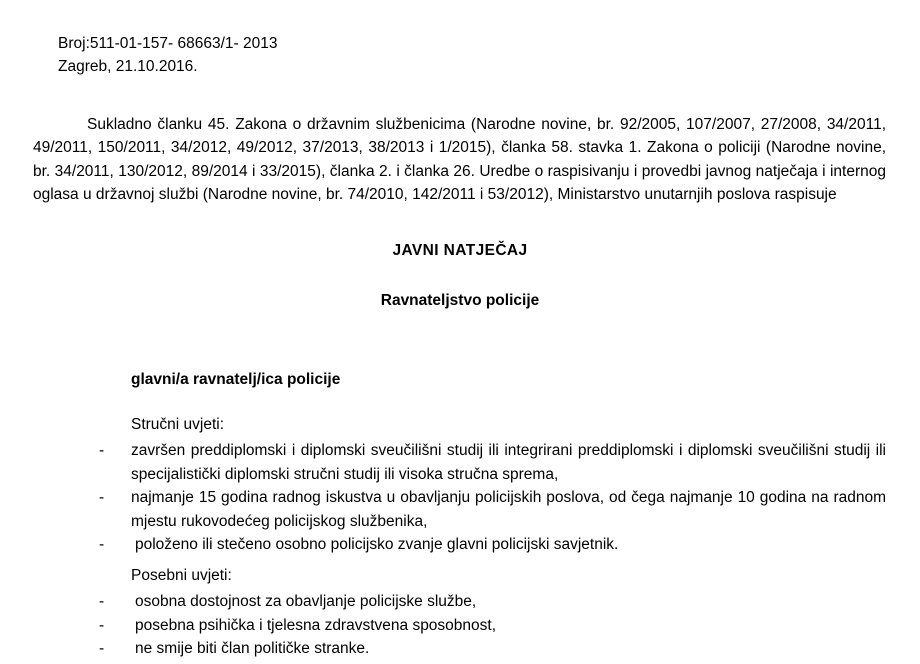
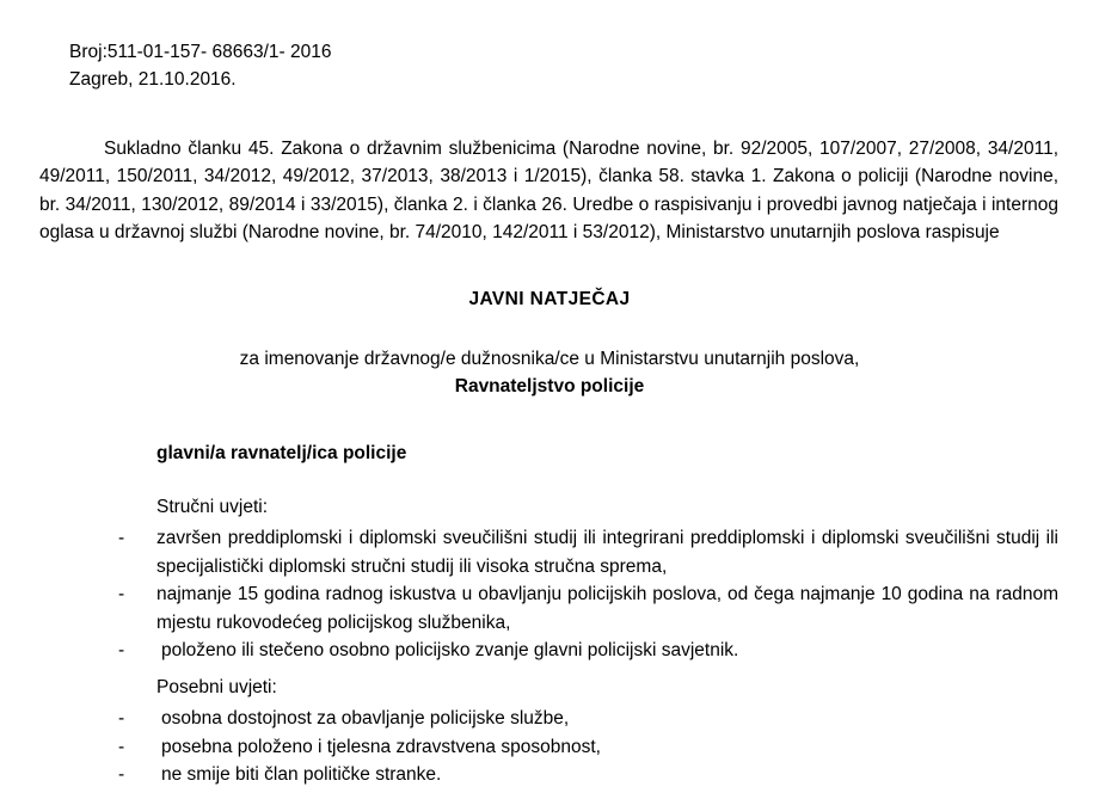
- Broj:511-01-157- 68663/1- 2013
+ Broj:511-01-157- 68663/1- 2016
  Zagreb, 21.10.2016.
  Sukladno članku 45. Zakona o državnim službenicima (Narodne novine, br. 92/2005, 107/2007, 27/2008, 34/2011, 49/2011, 150/2011, 34/2012, 49/2012, 37/2013, 38/2013 i 1/2015), članka 58. stavka 1. Zakona o policiji (Narodne novine, br. 34/2011, 130/2012, 89/2014 i 33/2015), članka 2. i članka 26. Uredbe o raspisivanju i provedbi javnog natječaja i internog oglasa u državnoj službi (Narodne novine, br. 74/2010, 142/2011 i 53/2012), Ministarstvo unutarnjih poslova raspisuje
  JAVNI NATJEČAJ
+ za imenovanje državnog/e dužnosnika/ce u Ministarstvu unutarnjih poslova,
  Ravnateljstvo policije
  glavni/a ravnatelj/ica policije
  Stručni uvjeti:
  -
  završen preddiplomski i diplomski sveučilišni studij ili integrirani preddiplomski i diplomski sveučilišni studij ili specijalistički diplomski stručni studij ili visoka stručna sprema,
  -
  najmanje 15 godina radnog iskustva u obavljanju policijskih poslova, od čega najmanje 10 godina na radnom mjestu rukovodećeg policijskog službenika,
  -
  položeno ili stečeno osobno policijsko zvanje glavni policijski savjetnik.
  Posebni uvjeti:
  -
  osobna dostojnost za obavljanje policijske službe,
  -
- posebna psihička i tjelesna zdravstvena sposobnost,
+ posebna položeno i tjelesna zdravstvena sposobnost,
  -
  ne smije biti član političke stranke.
